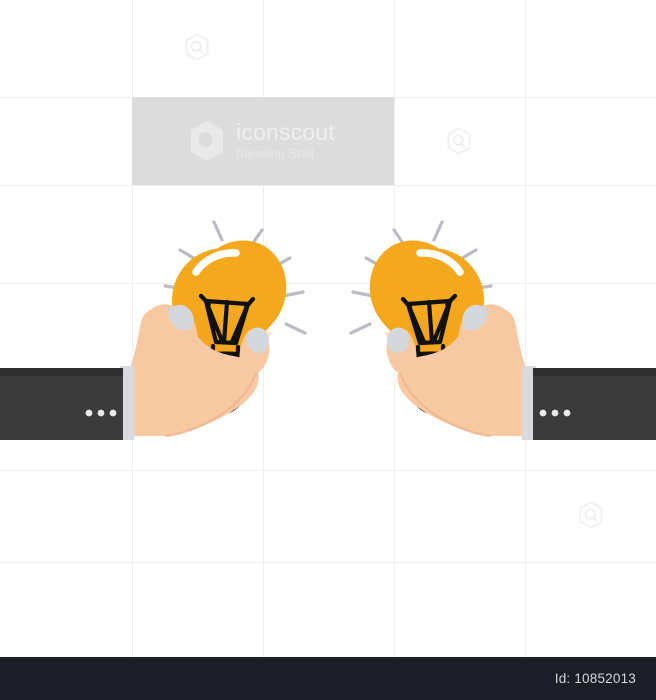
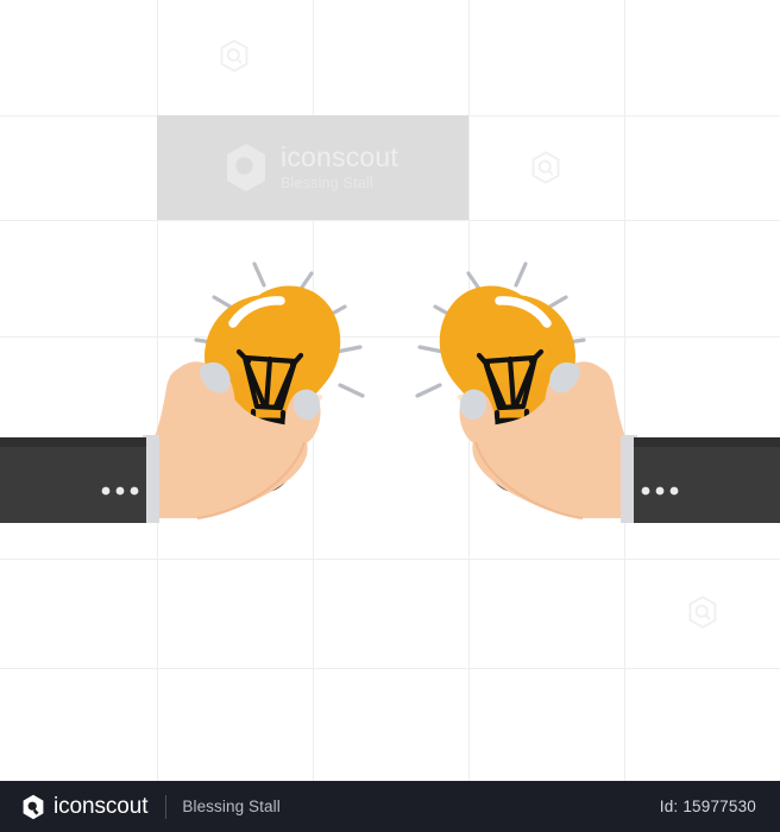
+ iconscout
+ Blessing Stall
- Id: 10852013
+ Id: 15977530
